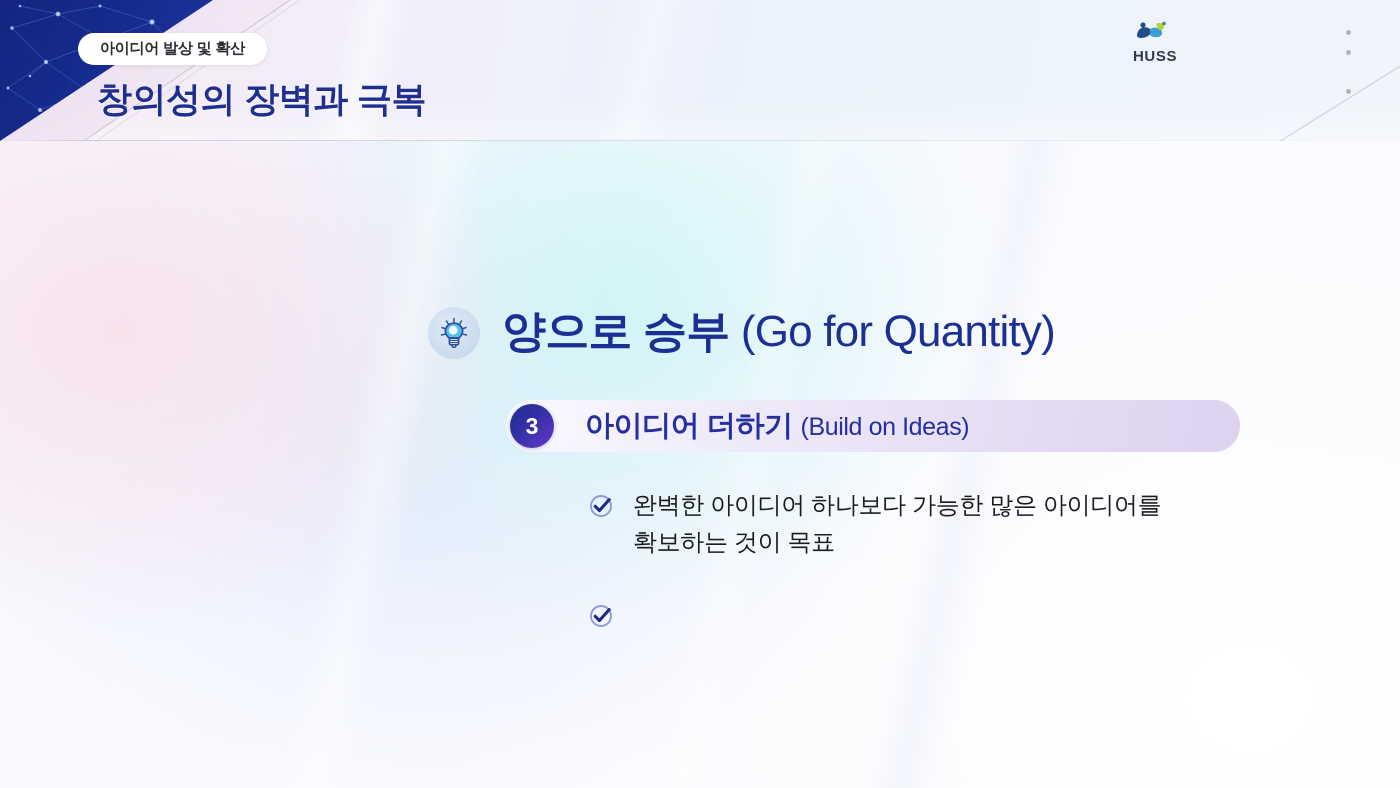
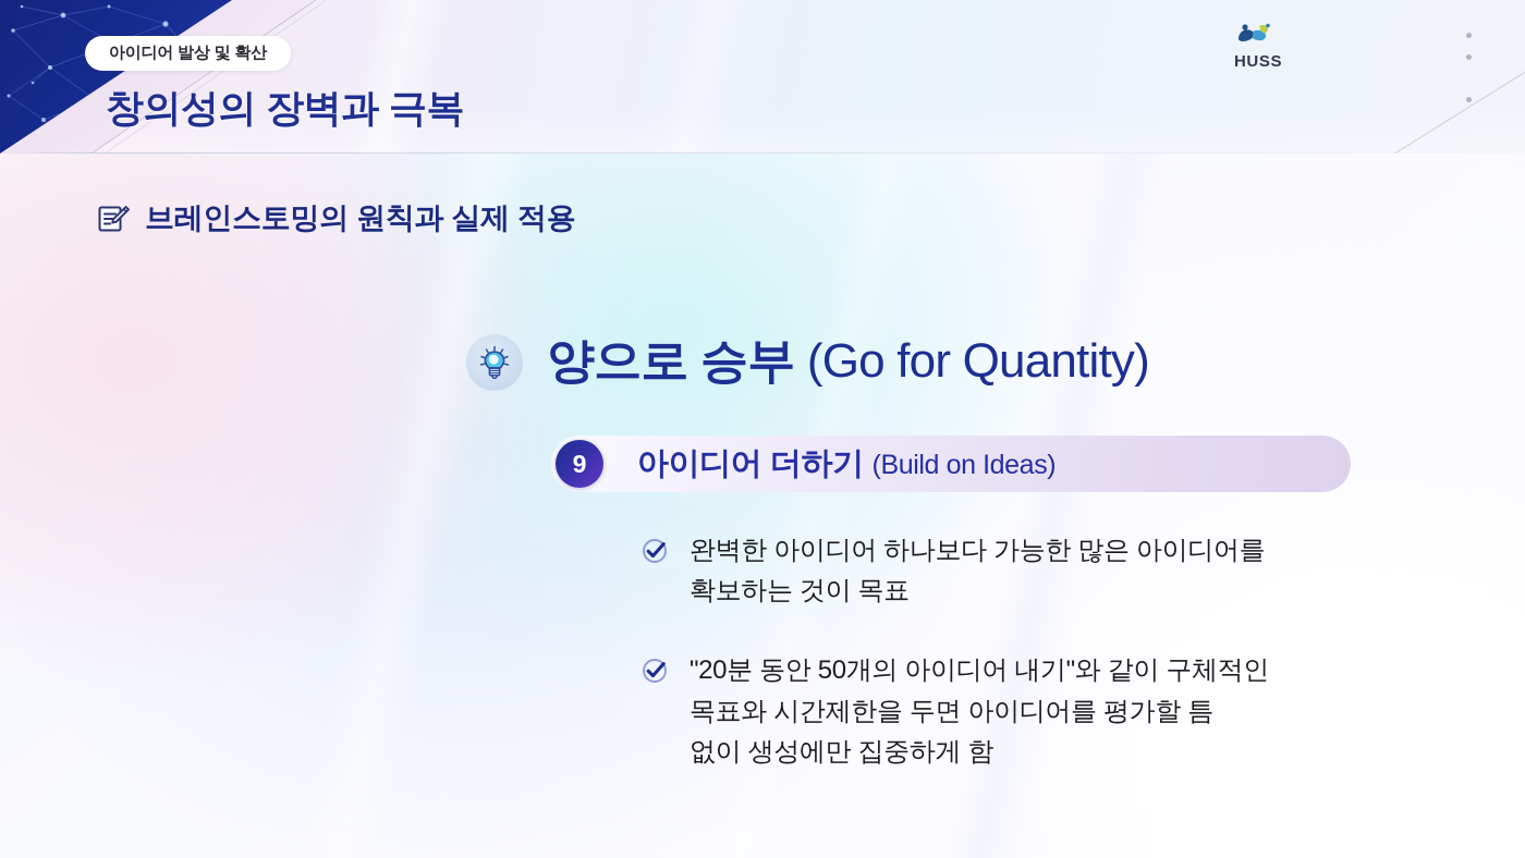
  아이디어 발상 및 확산
  창의성의 장벽과 극복
  HUSS
+ 브레인스토밍의 원칙과 실제 적용
  양으로 승부 (Go for Quantity)
- 3
+ 9
  아이디어 더하기 (Build on Ideas)
  완벽한 아이디어 하나보다 가능한 많은 아이디어를
  확보하는 것이 목표
+ "20분 동안 50개의 아이디어 내기"와 같이 구체적인
+ 목표와 시간제한을 두면 아이디어를 평가할 틈
+ 없이 생성에만 집중하게 함
